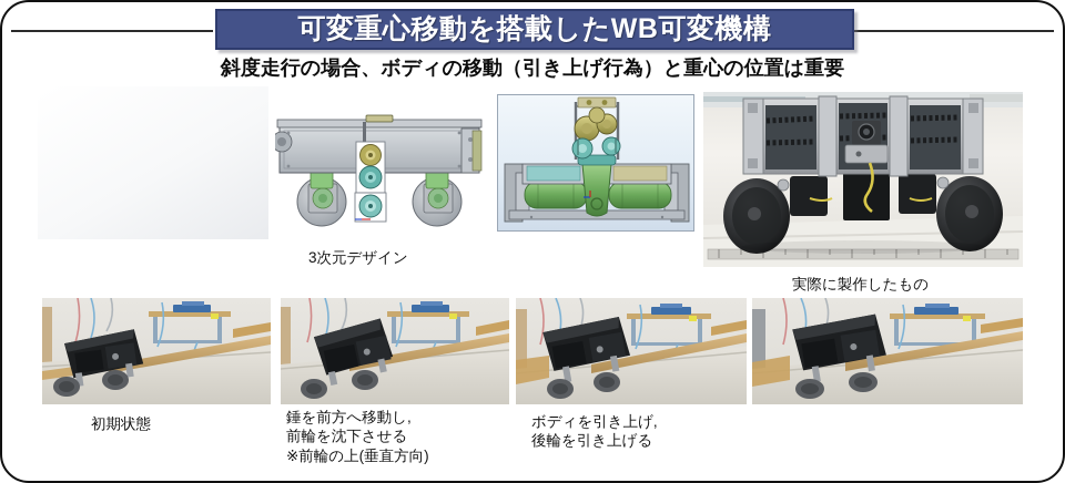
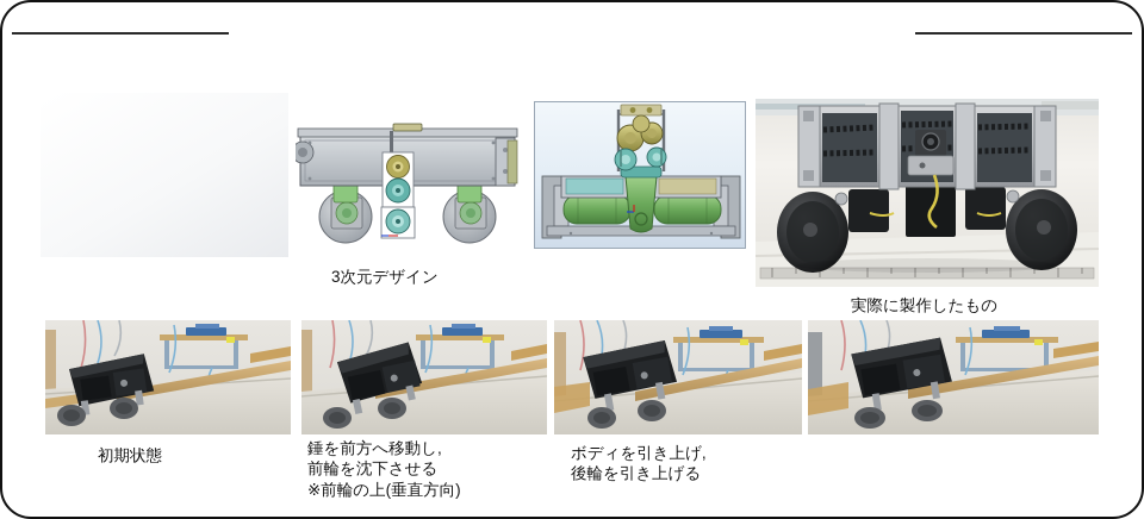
- 可変重心移動を搭載したWB可変機構
- 斜度走行の場合、ボディの移動（引き上げ行為）と重心の位置は重要
  3次元デザイン
  実際に製作したもの
  初期状態
  錘を前方へ移動し,
  前輪を沈下させる
  ※前輪の上(垂直方向)
  ボディを引き上げ,
  後輪を引き上げる
